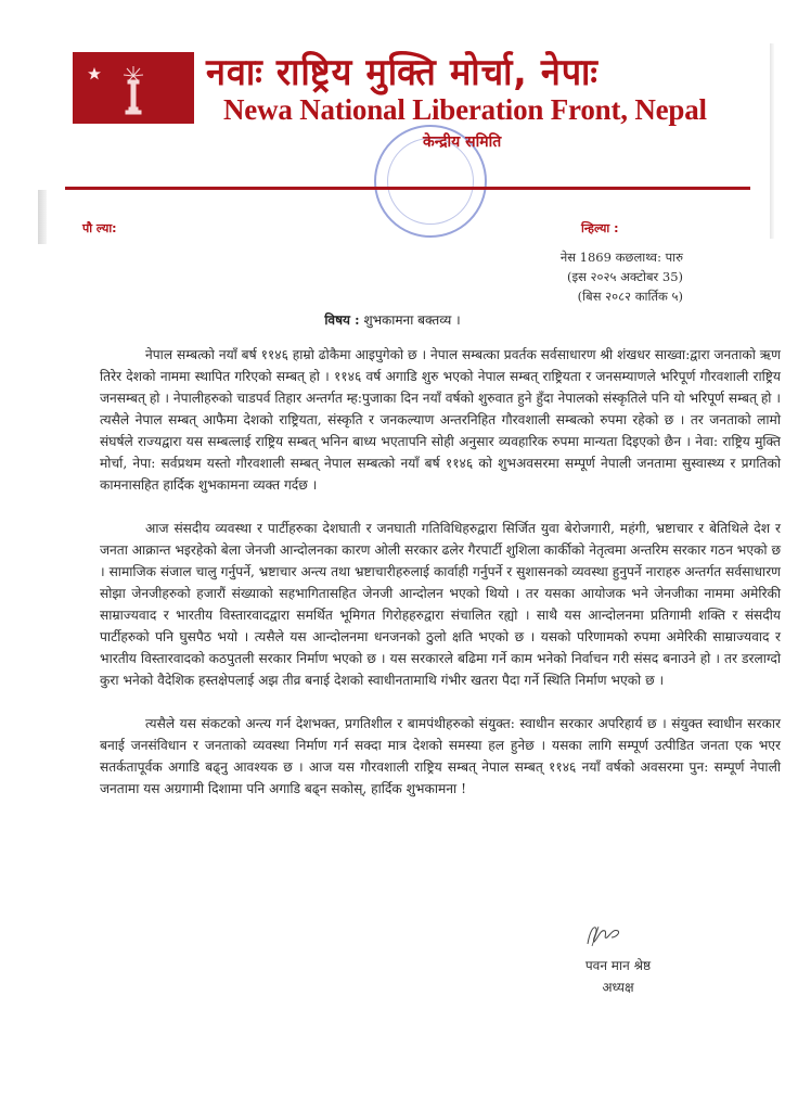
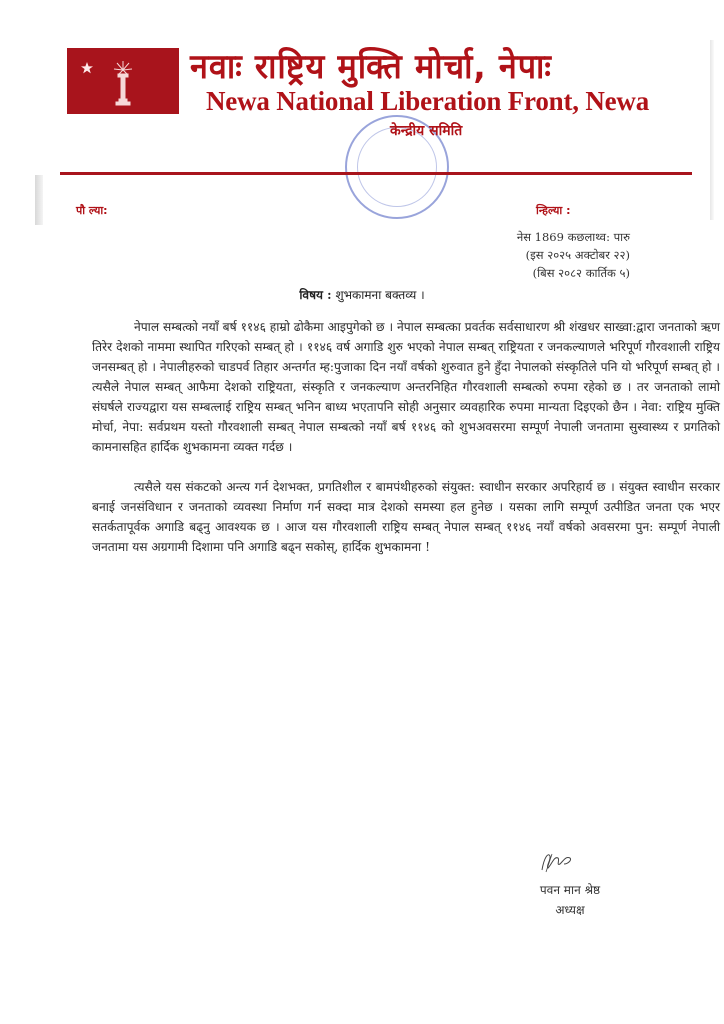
  नवाः राष्ट्रिय मुक्ति मोर्चा, नेपाः
- Newa National Liberation Front, Nepal
+ Newa National Liberation Front, Newa
  केन्द्रीय समिति
  पौ ल्या:
  न्हिल्या :
  नेस 1869 कछलाथ्व: पारु
- (इस २०२५ अक्टोबर 35)
+ (इस २०२५ अक्टोबर २२)
  (बिस २०८२ कार्तिक ५)
  विषय : शुभकामना बक्तव्य ।
- नेपाल सम्बत्को नयाँ बर्ष ११४६ हाम्रो ढोकैमा आइपुगेको छ । नेपाल सम्बत्का प्रवर्तक सर्वसाधारण श्री शंखधर साख्वा:द्वारा जनताको ऋण तिरेर देशको नाममा स्थापित गरिएको सम्बत् हो । ११४६ वर्ष अगाडि शुरु भएको नेपाल सम्बत् राष्ट्रियता र जनसम्याणले भरिपूर्ण गौरवशाली राष्ट्रिय जनसम्बत् हो । नेपालीहरुको चाडपर्व तिहार अन्तर्गत म्ह:पुजाका दिन नयाँ वर्षको शुरुवात हुने हुँदा नेपालको संस्कृतिले पनि यो भरिपूर्ण सम्बत् हो । त्यसैले नेपाल सम्बत् आफैमा देशको राष्ट्रियता, संस्कृति र जनकल्याण अन्तरनिहित गौरवशाली सम्बत्को रुपमा रहेको छ । तर जनताको लामो संघर्षले राज्यद्वारा यस सम्बत्लाई राष्ट्रिय सम्बत् भनिन बाध्य भएतापनि सोही अनुसार व्यवहारिक रुपमा मान्यता दिइएको छैन । नेवा: राष्ट्रिय मुक्ति मोर्चा, नेपा: सर्वप्रथम यस्तो गौरवशाली सम्बत् नेपाल सम्बत्को नयाँ बर्ष ११४६ को शुभअवसरमा सम्पूर्ण नेपाली जनतामा सुस्वास्थ्य र प्रगतिको कामनासहित हार्दिक शुभकामना व्यक्त गर्दछ ।
+ नेपाल सम्बत्को नयाँ बर्ष ११४६ हाम्रो ढोकैमा आइपुगेको छ । नेपाल सम्बत्का प्रवर्तक सर्वसाधारण श्री शंखधर साख्वा:द्वारा जनताको ऋण तिरेर देशको नाममा स्थापित गरिएको सम्बत् हो । ११४६ वर्ष अगाडि शुरु भएको नेपाल सम्बत् राष्ट्रियता र जनकल्याणले भरिपूर्ण गौरवशाली राष्ट्रिय जनसम्बत् हो । नेपालीहरुको चाडपर्व तिहार अन्तर्गत म्ह:पुजाका दिन नयाँ वर्षको शुरुवात हुने हुँदा नेपालको संस्कृतिले पनि यो भरिपूर्ण सम्बत् हो । त्यसैले नेपाल सम्बत् आफैमा देशको राष्ट्रियता, संस्कृति र जनकल्याण अन्तरनिहित गौरवशाली सम्बत्को रुपमा रहेको छ । तर जनताको लामो संघर्षले राज्यद्वारा यस सम्बत्लाई राष्ट्रिय सम्बत् भनिन बाध्य भएतापनि सोही अनुसार व्यवहारिक रुपमा मान्यता दिइएको छैन । नेवा: राष्ट्रिय मुक्ति मोर्चा, नेपा: सर्वप्रथम यस्तो गौरवशाली सम्बत् नेपाल सम्बत्को नयाँ बर्ष ११४६ को शुभअवसरमा सम्पूर्ण नेपाली जनतामा सुस्वास्थ्य र प्रगतिको कामनासहित हार्दिक शुभकामना व्यक्त गर्दछ ।
- आज संसदीय व्यवस्था र पार्टीहरुका देशघाती र जनघाती गतिविधिहरुद्वारा सिर्जित युवा बेरोजगारी, महंगी, भ्रष्टाचार र बेतिथिले देश र जनता आक्रान्त भइरहेको बेला जेनजी आन्दोलनका कारण ओली सरकार ढलेर गैरपार्टी शुशिला कार्कीको नेतृत्वमा अन्तरिम सरकार गठन भएको छ । सामाजिक संजाल चालु गर्नुपर्ने, भ्रष्टाचार अन्त्य तथा भ्रष्टाचारीहरुलाई कार्वाही गर्नुपर्ने र सुशासनको व्यवस्था हुनुपर्ने नाराहरु अन्तर्गत सर्वसाधारण सोझा जेनजीहरुको हजारौं संख्याको सहभागितासहित जेनजी आन्दोलन भएको थियो । तर यसका आयोजक भने जेनजीका नाममा अमेरिकी साम्राज्यवाद र भारतीय विस्तारवादद्वारा समर्थित भूमिगत गिरोहहरुद्वारा संचालित रह्यो । साथै यस आन्दोलनमा प्रतिगामी शक्ति र संसदीय पार्टीहरुको पनि घुसपैठ भयो । त्यसैले यस आन्दोलनमा धनजनको ठुलो क्षति भएको छ । यसको परिणामको रुपमा अमेरिकी साम्राज्यवाद र भारतीय विस्तारवादको कठपुतली सरकार निर्माण भएको छ । यस सरकारले बढिमा गर्ने काम भनेको निर्वाचन गरी संसद बनाउने हो । तर डरलाग्दो कुरा भनेको वैदेशिक हस्तक्षेपलाई अझ तीव्र बनाई देशको स्वाधीनतामाथि गंभीर खतरा पैदा गर्ने स्थिति निर्माण भएको छ ।
  त्यसैले यस संकटको अन्त्य गर्न देशभक्त, प्रगतिशील र बामपंथीहरुको संयुक्त: स्वाधीन सरकार अपरिहार्य छ । संयुक्त स्वाधीन सरकार बनाई जनसंविधान र जनताको व्यवस्था निर्माण गर्न सक्दा मात्र देशको समस्या हल हुनेछ । यसका लागि सम्पूर्ण उत्पीडित जनता एक भएर सतर्कतापूर्वक अगाडि बढ्नु आवश्यक छ । आज यस गौरवशाली राष्ट्रिय सम्बत् नेपाल सम्बत् ११४६ नयाँ वर्षको अवसरमा पुन: सम्पूर्ण नेपाली जनतामा यस अग्रगामी दिशामा पनि अगाडि बढ्न सकोस्, हार्दिक शुभकामना !
  पवन मान श्रेष्ठ
  अध्यक्ष
